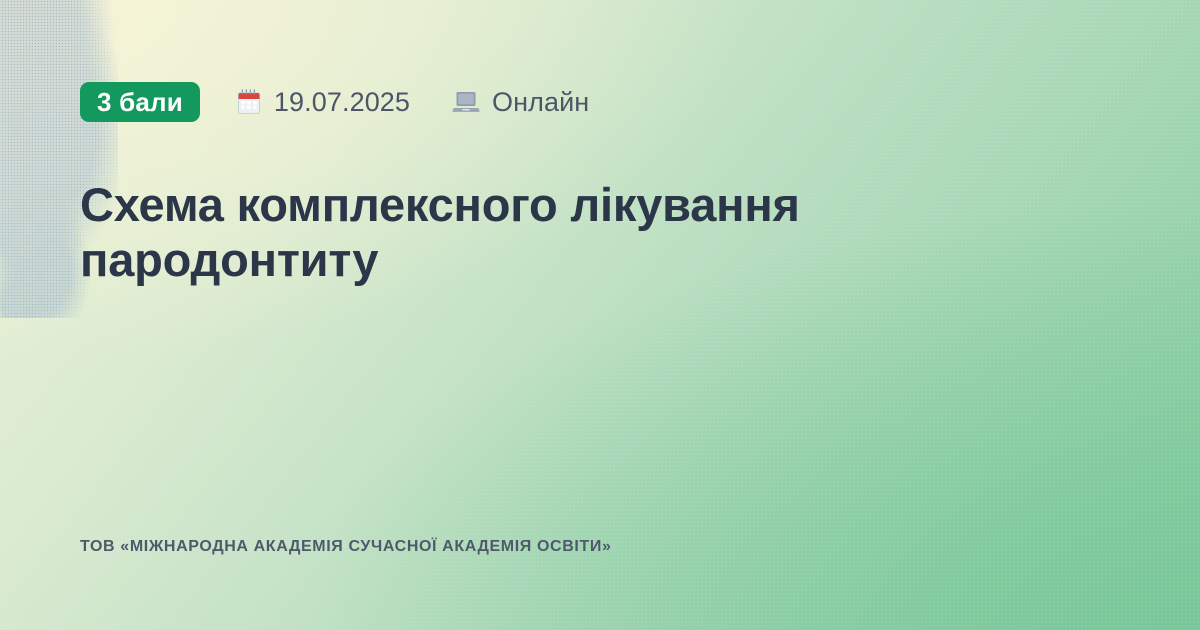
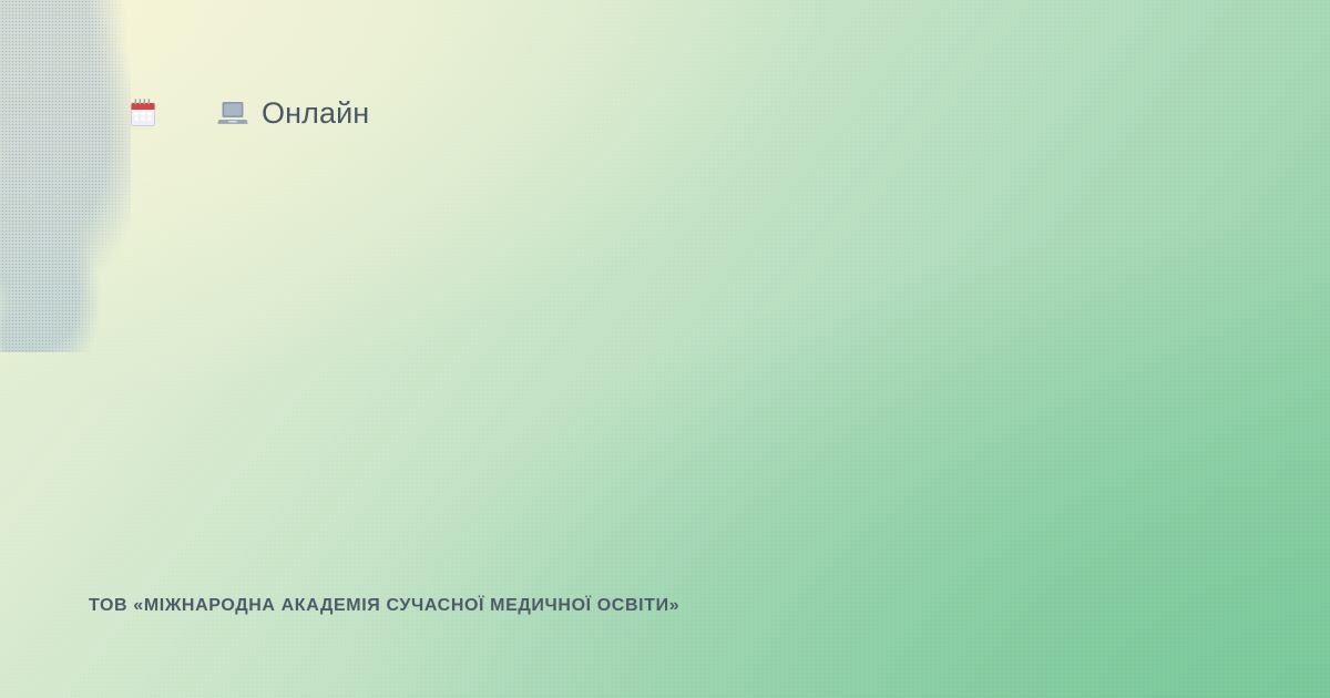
- 3 бали
- 19.07.2025
  Онлайн
- Схема комплексного лікування пародонтиту
- ТОВ «МІЖНАРОДНА АКАДЕМІЯ СУЧАСНОЇ АКАДЕМІЯ ОСВІТИ»
+ ТОВ «МІЖНАРОДНА АКАДЕМІЯ СУЧАСНОЇ МЕДИЧНОЇ ОСВІТИ»
